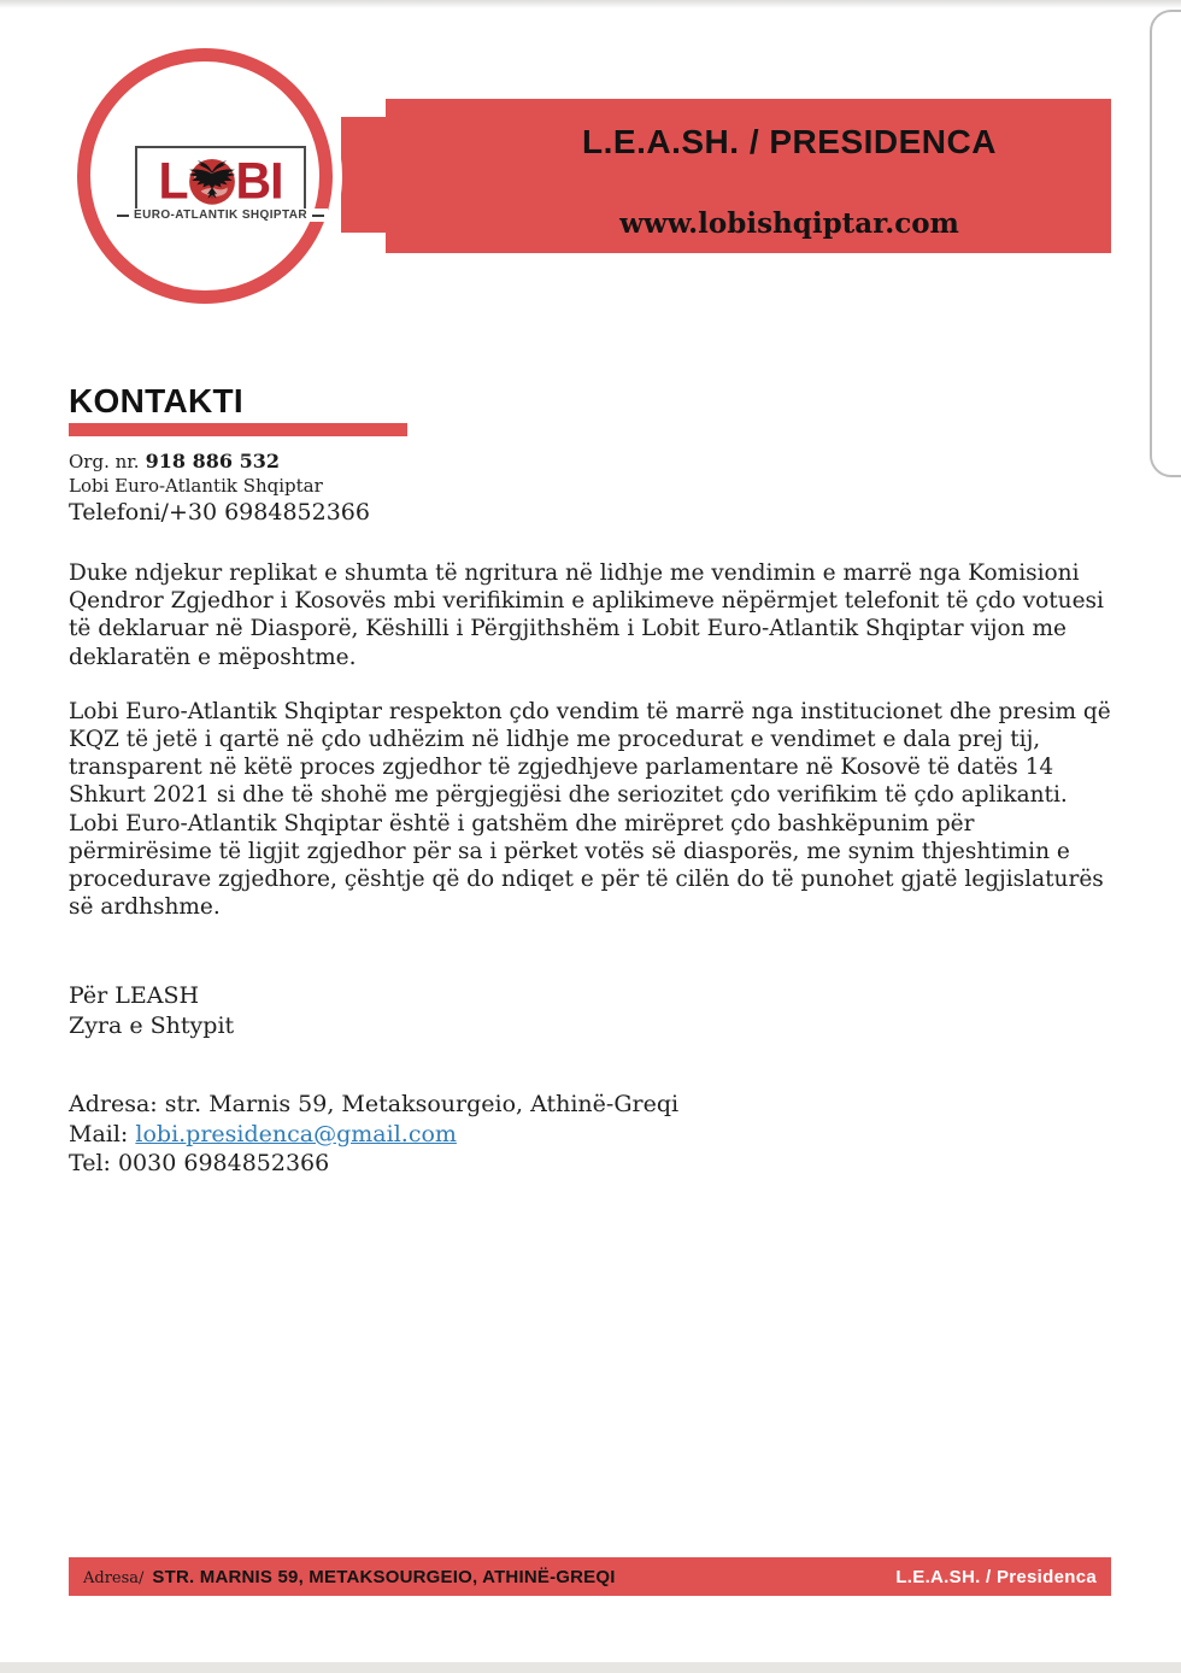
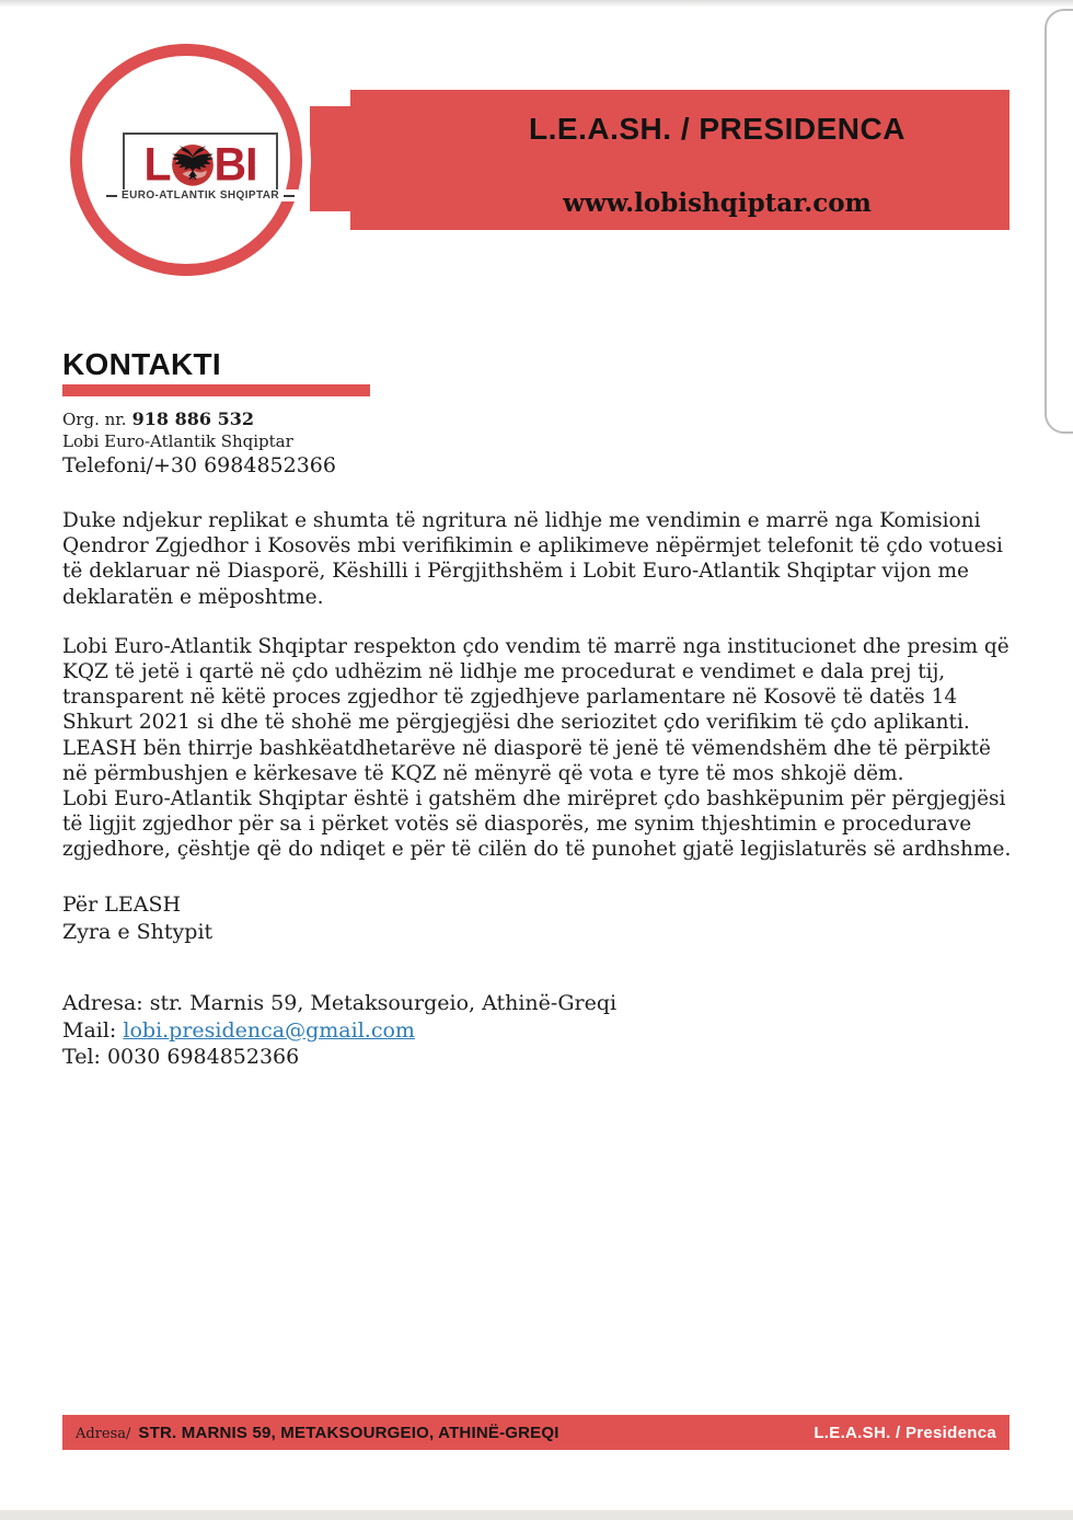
  L.E.A.SH. / PRESIDENCA
  www.lobishqiptar.com
  L
  BI
  EURO-ATLANTIK SHQIPTAR
  KONTAKTI
  Org. nr. 918 886 532
  Lobi Euro-Atlantik Shqiptar
  Telefoni/+30 6984852366
  Duke ndjekur replikat e shumta të ngritura në lidhje me vendimin e marrë nga Komisioni Qendror Zgjedhor i Kosovës mbi verifikimin e aplikimeve nëpërmjet telefonit të çdo votuesi të deklaruar në Diasporë, Këshilli i Përgjithshëm i Lobit Euro-Atlantik Shqiptar vijon me deklaratën e mëposhtme.
  Lobi Euro-Atlantik Shqiptar respekton çdo vendim të marrë nga institucionet dhe presim që KQZ të jetë i qartë në çdo udhëzim në lidhje me procedurat e vendimet e dala prej tij, transparent në këtë proces zgjedhor të zgjedhjeve parlamentare në Kosovë të datës 14 Shkurt 2021 si dhe të shohë me përgjegjësi dhe seriozitet çdo verifikim të çdo aplikanti.
+ LEASH bën thirrje bashkëatdhetarëve në diasporë të jenë të vëmendshëm dhe të përpiktë në përmbushjen e kërkesave të KQZ në mënyrë që vota e tyre të mos shkojë dëm.
- Lobi Euro-Atlantik Shqiptar është i gatshëm dhe mirëpret çdo bashkëpunim për përmirësime të ligjit zgjedhor për sa i përket votës së diasporës, me synim thjeshtimin e procedurave zgjedhore, çështje që do ndiqet e për të cilën do të punohet gjatë legjislaturës së ardhshme.
+ Lobi Euro-Atlantik Shqiptar është i gatshëm dhe mirëpret çdo bashkëpunim për përgjegjësi të ligjit zgjedhor për sa i përket votës së diasporës, me synim thjeshtimin e procedurave zgjedhore, çështje që do ndiqet e për të cilën do të punohet gjatë legjislaturës së ardhshme.
  Për LEASH
  Zyra e Shtypit
  Adresa: str. Marnis 59, Metaksourgeio, Athinë-Greqi
  Mail: lobi.presidenca@gmail.com
  Tel: 0030 6984852366
  Adresa/
  STR. MARNIS 59, METAKSOURGEIO, ATHINË-GREQI
  L.E.A.SH. / Presidenca
